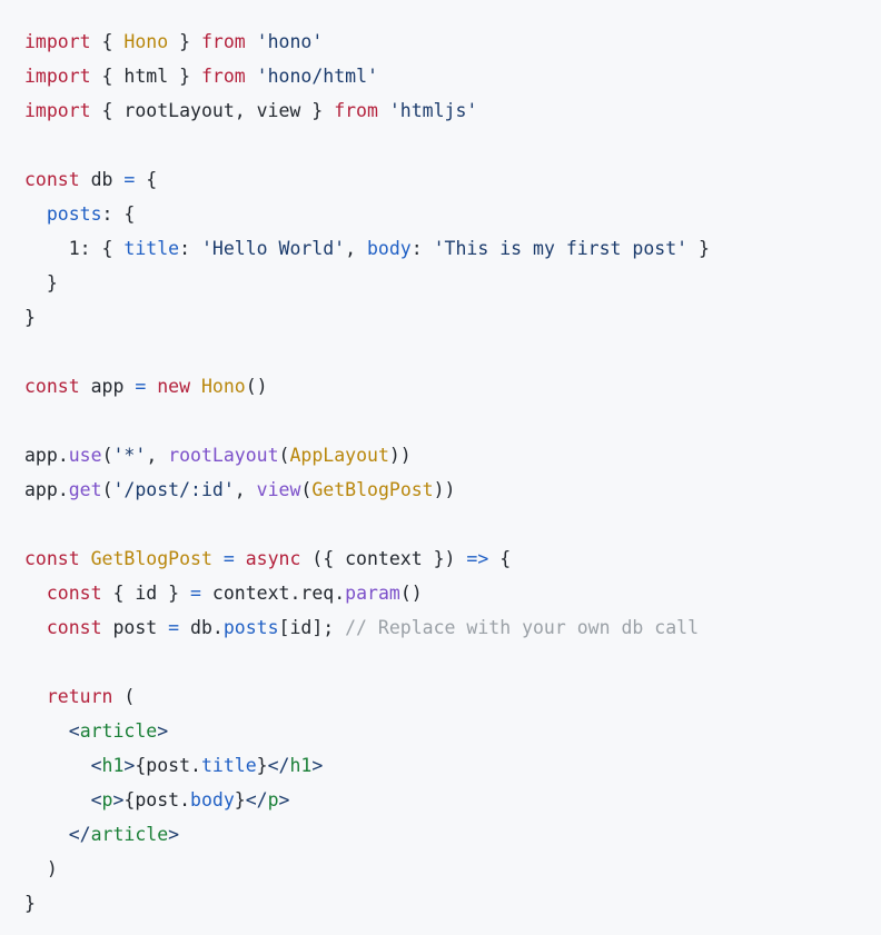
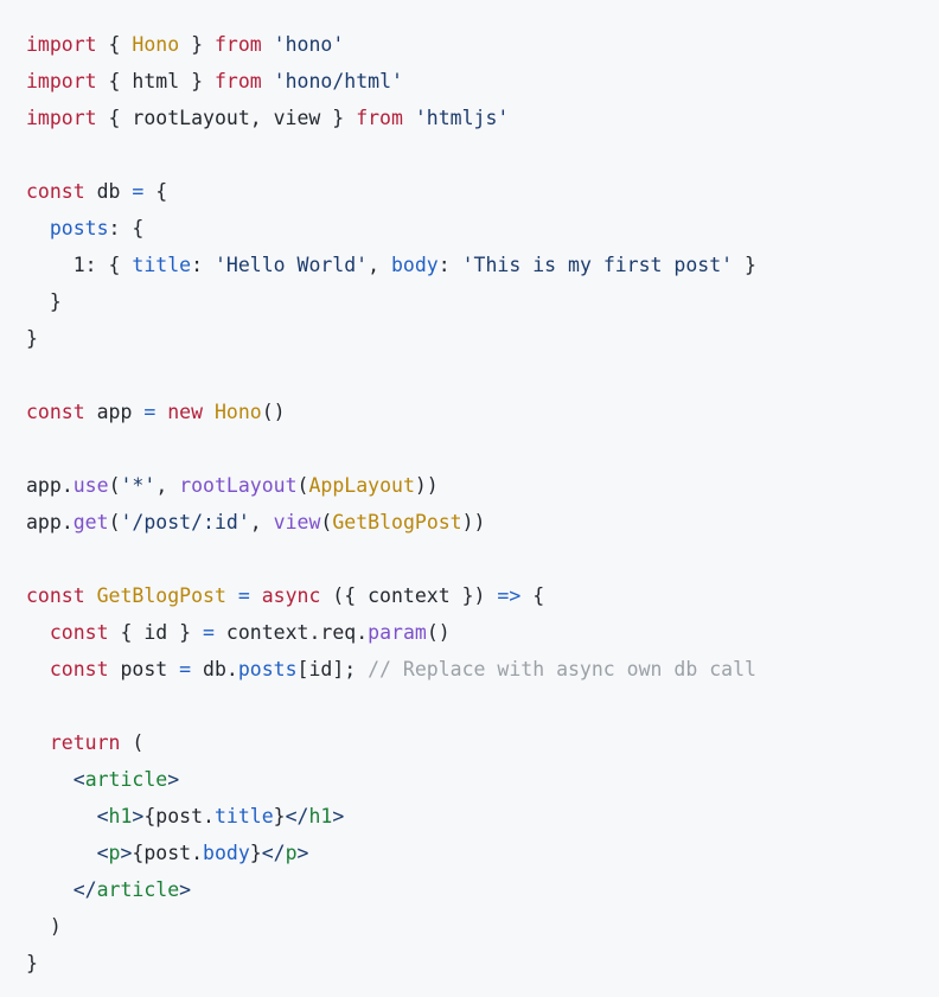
  import { Hono } from 'hono'
  import { html } from 'hono/html'
  import { rootLayout, view } from 'htmljs'
  const db = {
  posts: {
  1: { title: 'Hello World', body: 'This is my first post' }
  }
  }
  const app = new Hono()
  app.use('*', rootLayout(AppLayout))
  app.get('/post/:id', view(GetBlogPost))
  const GetBlogPost = async ({ context }) => {
  const { id } = context.req.param()
- const post = db.posts[id]; // Replace with your own db call
+ const post = db.posts[id]; // Replace with async own db call
  return (
  <article>
  <h1>{post.title}</h1>
  <p>{post.body}</p>
  </article>
  )
  }
